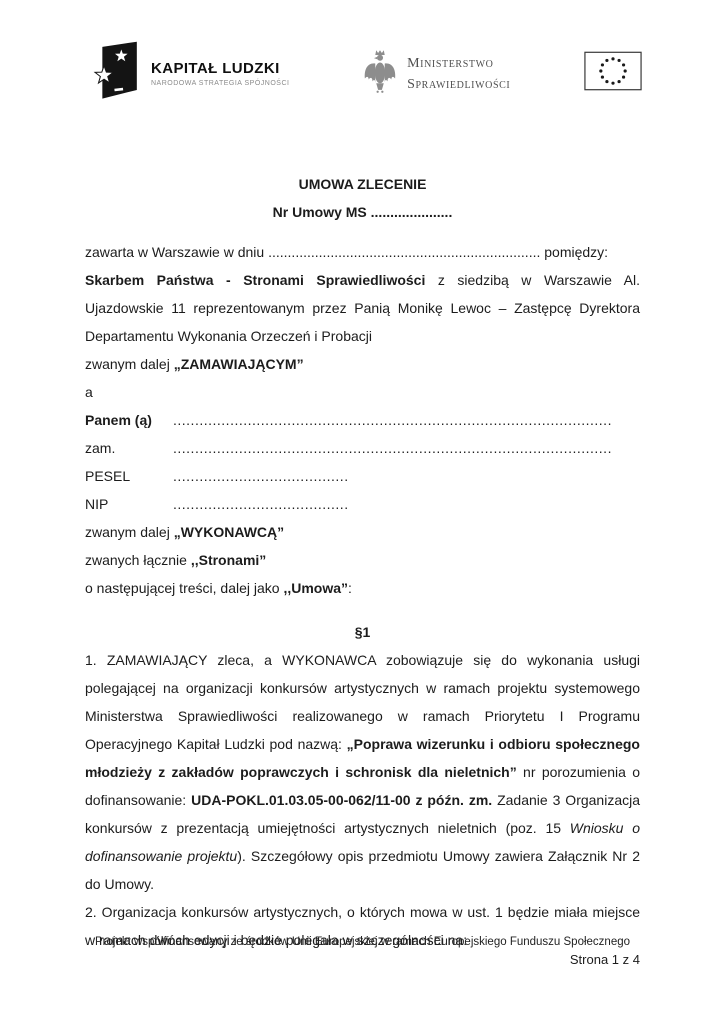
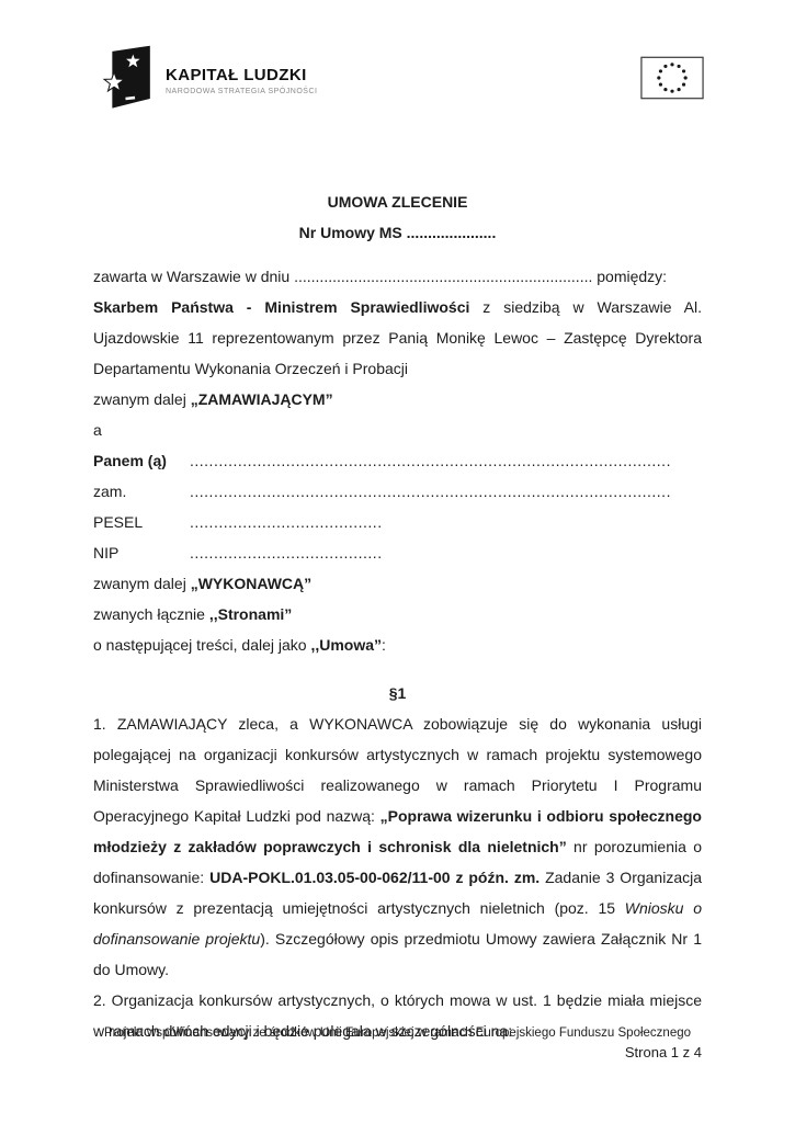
  KAPITAŁ LUDZKI
- Ministerstwo
- Sprawiedliwości
  UMOWA ZLECENIE
  Nr Umowy MS .....................
  zawarta w Warszawie w dniu ...................................................................... pomiędzy:
- Skarbem Państwa - Stronami Sprawiedliwości z siedzibą w Warszawie Al. Ujazdowskie 11 reprezentowanym przez Panią Monikę Lewoc – Zastępcę Dyrektora Departamentu Wykonania Orzeczeń i Probacji
+ Skarbem Państwa - Ministrem Sprawiedliwości z siedzibą w Warszawie Al. Ujazdowskie 11 reprezentowanym przez Panią Monikę Lewoc – Zastępcę Dyrektora Departamentu Wykonania Orzeczeń i Probacji
  zwanym dalej „ZAMAWIAJĄCYM”
  a
  Panem (ą)
  ....................................................................................................
  zam.
  ....................................................................................................
  PESEL
  ........................................
  NIP
  ........................................
  zwanym dalej „WYKONAWCĄ”
  zwanych łącznie ,,Stronami”
  o następującej treści, dalej jako ,,Umowa”:
  §1
- 1. ZAMAWIAJĄCY zleca, a WYKONAWCA zobowiązuje się do wykonania usługi polegającej na organizacji konkursów artystycznych w ramach projektu systemowego Ministerstwa Sprawiedliwości realizowanego w ramach Priorytetu I Programu Operacyjnego Kapitał Ludzki pod nazwą: „Poprawa wizerunku i odbioru społecznego młodzieży z zakładów poprawczych i schronisk dla nieletnich” nr porozumienia o dofinansowanie: UDA-POKL.01.03.05-00-062/11-00 z późn. zm. Zadanie 3 Organizacja konkursów z prezentacją umiejętności artystycznych nieletnich (poz. 15 Wniosku o dofinansowanie projektu). Szczegółowy opis przedmiotu Umowy zawiera Załącznik Nr 2 do Umowy.
+ 1. ZAMAWIAJĄCY zleca, a WYKONAWCA zobowiązuje się do wykonania usługi polegającej na organizacji konkursów artystycznych w ramach projektu systemowego Ministerstwa Sprawiedliwości realizowanego w ramach Priorytetu I Programu Operacyjnego Kapitał Ludzki pod nazwą: „Poprawa wizerunku i odbioru społecznego młodzieży z zakładów poprawczych i schronisk dla nieletnich” nr porozumienia o dofinansowanie: UDA-POKL.01.03.05-00-062/11-00 z późn. zm. Zadanie 3 Organizacja konkursów z prezentacją umiejętności artystycznych nieletnich (poz. 15 Wniosku o dofinansowanie projektu). Szczegółowy opis przedmiotu Umowy zawiera Załącznik Nr 1 do Umowy.
  2. Organizacja konkursów artystycznych, o których mowa w ust. 1 będzie miała miejsce w ramach dwóch edycji i będzie polegała w szczególności na:
  Projekt współfinansowany ze środków Unii Europejskiej w ramach Europejskiego Funduszu Społecznego
  Strona 1 z 4
